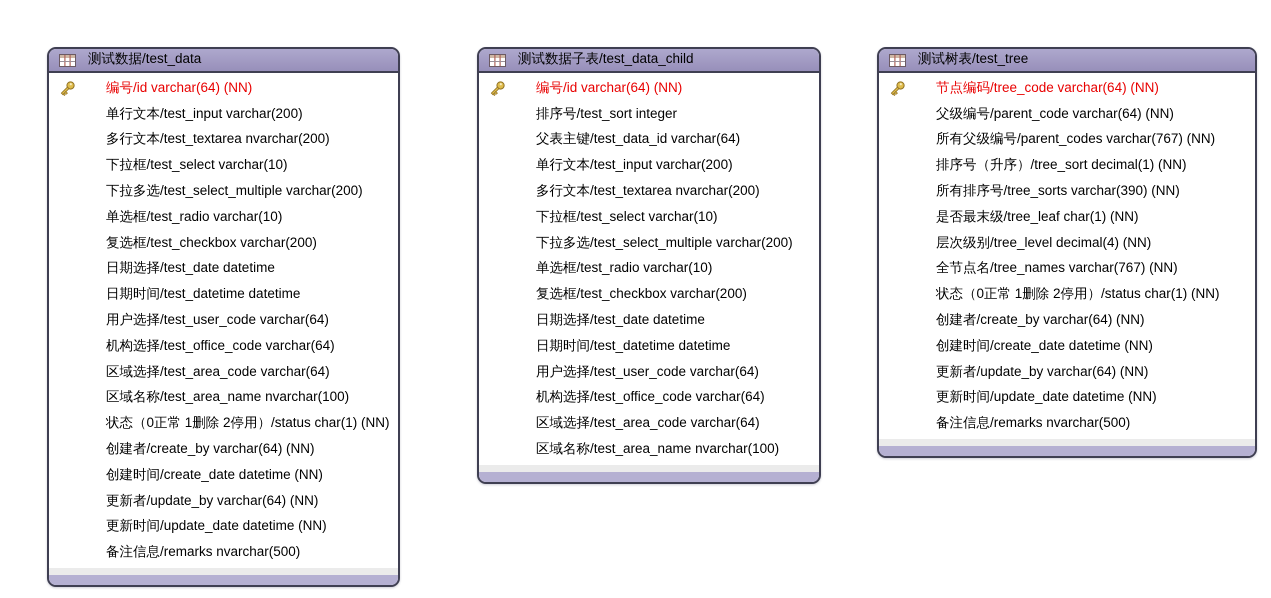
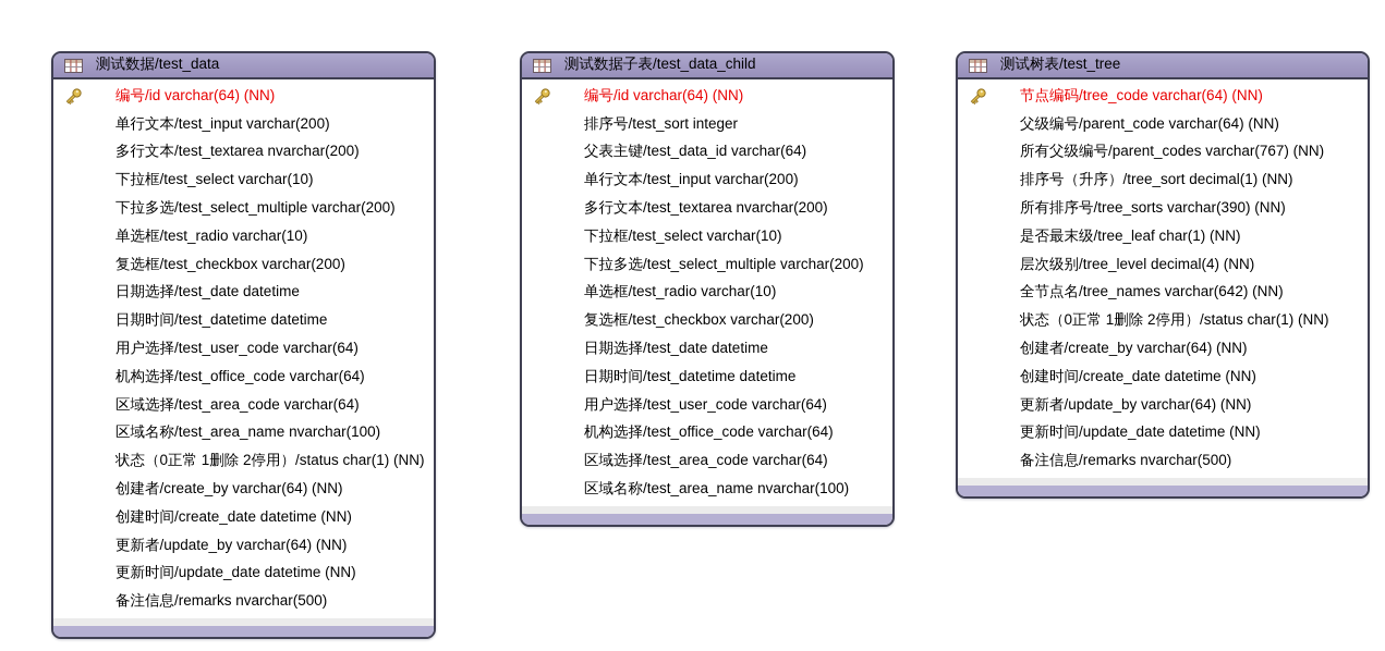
  测试数据/test_data
  编号/id varchar(64) (NN)
  单行文本/test_input varchar(200)
  多行文本/test_textarea nvarchar(200)
  下拉框/test_select varchar(10)
  下拉多选/test_select_multiple varchar(200)
  单选框/test_radio varchar(10)
  复选框/test_checkbox varchar(200)
  日期选择/test_date datetime
  日期时间/test_datetime datetime
  用户选择/test_user_code varchar(64)
  机构选择/test_office_code varchar(64)
  区域选择/test_area_code varchar(64)
  区域名称/test_area_name nvarchar(100)
  状态（0正常 1删除 2停用）/status char(1) (NN)
  创建者/create_by varchar(64) (NN)
  创建时间/create_date datetime (NN)
  更新者/update_by varchar(64) (NN)
  更新时间/update_date datetime (NN)
  备注信息/remarks nvarchar(500)
  测试数据子表/test_data_child
  编号/id varchar(64) (NN)
  排序号/test_sort integer
  父表主键/test_data_id varchar(64)
  单行文本/test_input varchar(200)
  多行文本/test_textarea nvarchar(200)
  下拉框/test_select varchar(10)
  下拉多选/test_select_multiple varchar(200)
  单选框/test_radio varchar(10)
  复选框/test_checkbox varchar(200)
  日期选择/test_date datetime
  日期时间/test_datetime datetime
  用户选择/test_user_code varchar(64)
  机构选择/test_office_code varchar(64)
  区域选择/test_area_code varchar(64)
  区域名称/test_area_name nvarchar(100)
  测试树表/test_tree
  节点编码/tree_code varchar(64) (NN)
  父级编号/parent_code varchar(64) (NN)
  所有父级编号/parent_codes varchar(767) (NN)
  排序号（升序）/tree_sort decimal(1) (NN)
  所有排序号/tree_sorts varchar(390) (NN)
  是否最末级/tree_leaf char(1) (NN)
  层次级别/tree_level decimal(4) (NN)
- 全节点名/tree_names varchar(767) (NN)
+ 全节点名/tree_names varchar(642) (NN)
  状态（0正常 1删除 2停用）/status char(1) (NN)
  创建者/create_by varchar(64) (NN)
  创建时间/create_date datetime (NN)
  更新者/update_by varchar(64) (NN)
  更新时间/update_date datetime (NN)
  备注信息/remarks nvarchar(500)
